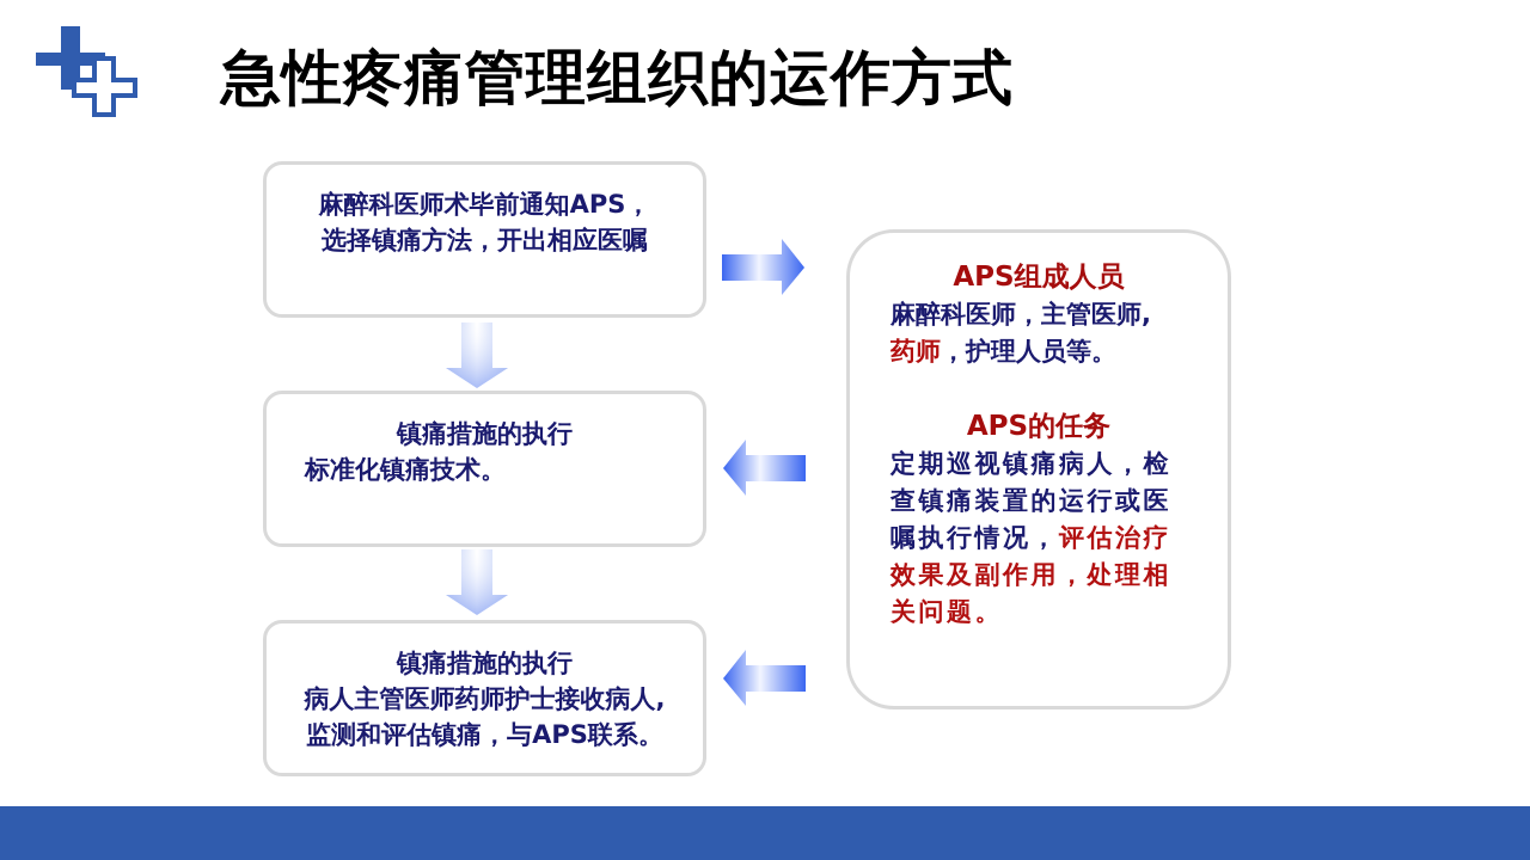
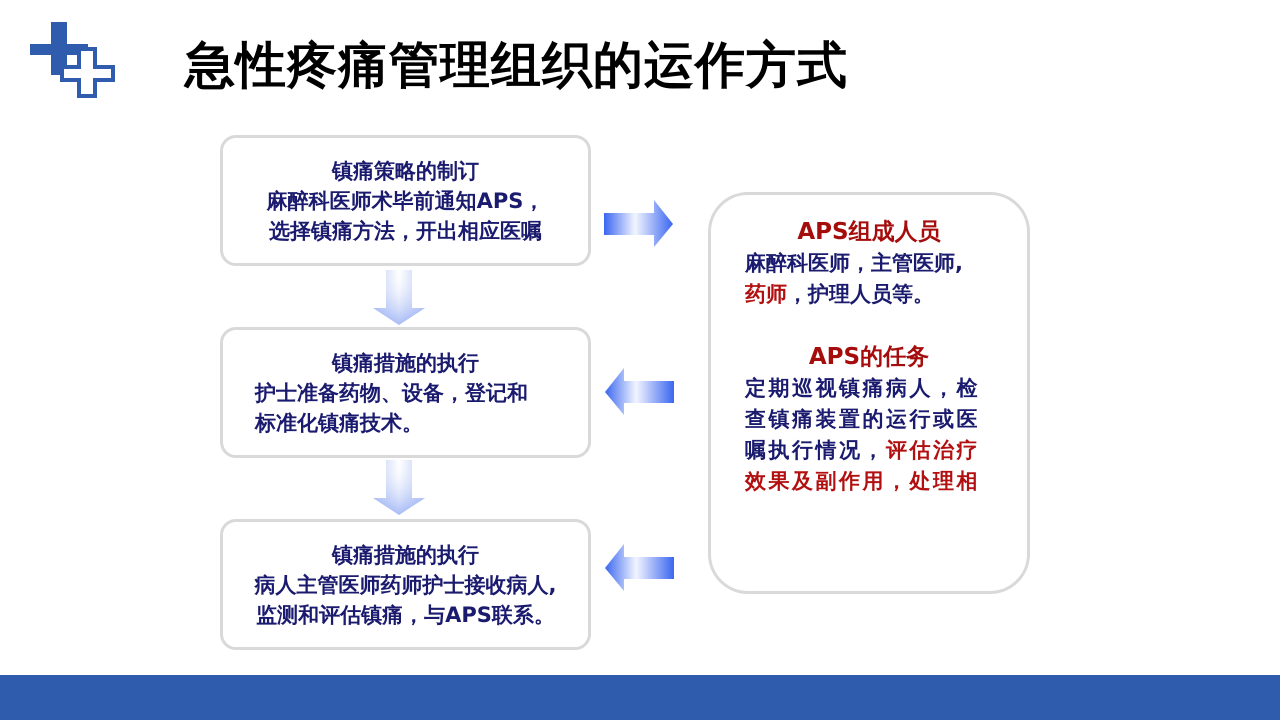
  急性疼痛管理组织的运作方式
+ 镇痛策略的制订
  麻醉科医师术毕前通知APS，
  选择镇痛方法，开出相应医嘱
  镇痛措施的执行
+ 护士准备药物、设备，登记和
  标准化镇痛技术。
  镇痛措施的执行
  病人主管医师药师护士接收病人,
  监测和评估镇痛，与APS联系。
  APS组成人员
  麻醉科医师，主管医师,
  药师，护理人员等。
  APS的任务
  定期巡视镇痛病人，检
  查镇痛装置的运行或医
  嘱执行情况，评估治疗
  效果及副作用，处理相
- 关问题。
